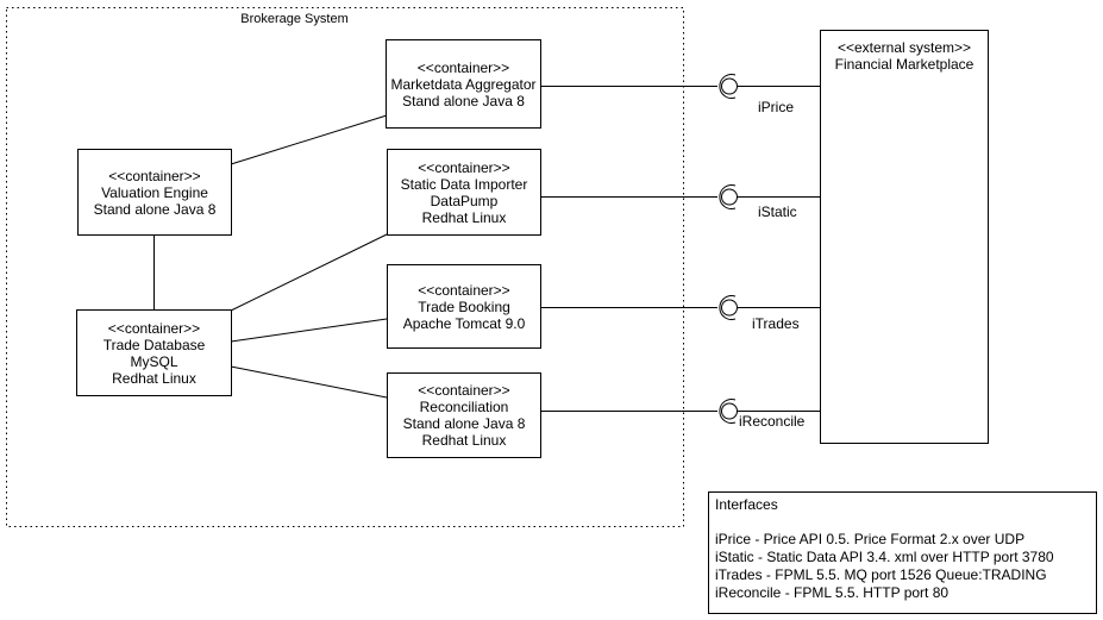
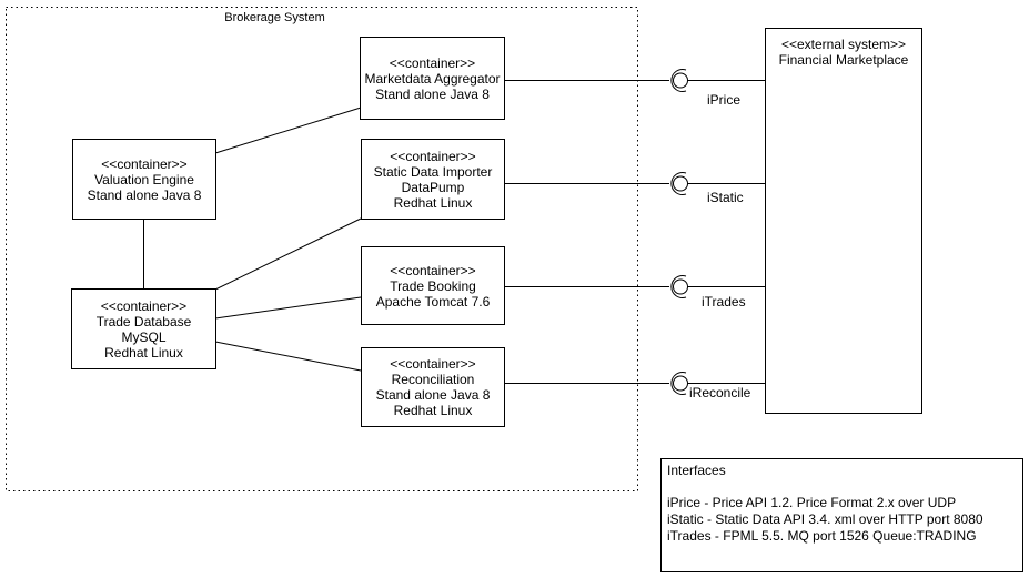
  Brokerage System
  <<container>>
  Marketdata Aggregator
  Stand alone Java 8
  <<container>>
  Valuation Engine
  Stand alone Java 8
  <<container>>
  Static Data Importer
  DataPump
  Redhat Linux
  <<container>>
  Trade Database
  MySQL
  Redhat Linux
  <<container>>
  Trade Booking
- Apache Tomcat 9.0
+ Apache Tomcat 7.6
  <<container>>
  Reconciliation
  Stand alone Java 8
  Redhat Linux
  <<external system>>
  Financial Marketplace
  iPrice
  iStatic
  iTrades
  iReconcile
  Interfaces
- iPrice - Price API 0.5. Price Format 2.x over UDP
+ iPrice - Price API 1.2. Price Format 2.x over UDP
- iStatic - Static Data API 3.4. xml over HTTP port 3780
+ iStatic - Static Data API 3.4. xml over HTTP port 8080
  iTrades - FPML 5.5. MQ port 1526 Queue:TRADING
- iReconcile - FPML 5.5. HTTP port 80
